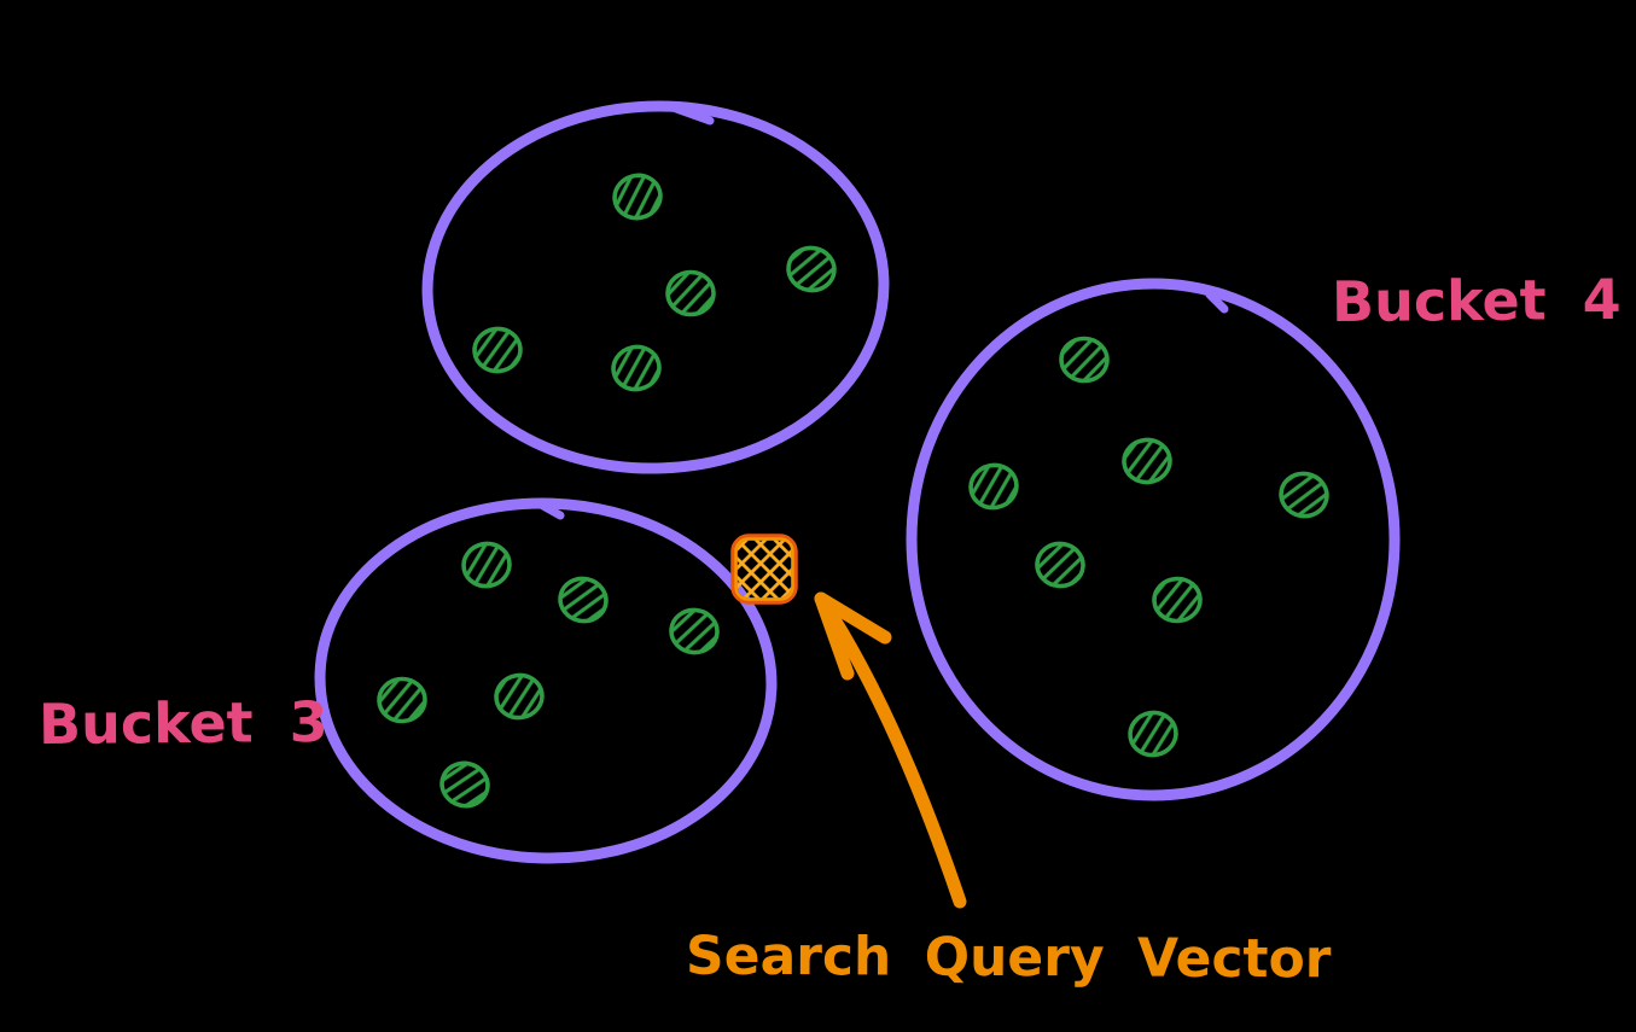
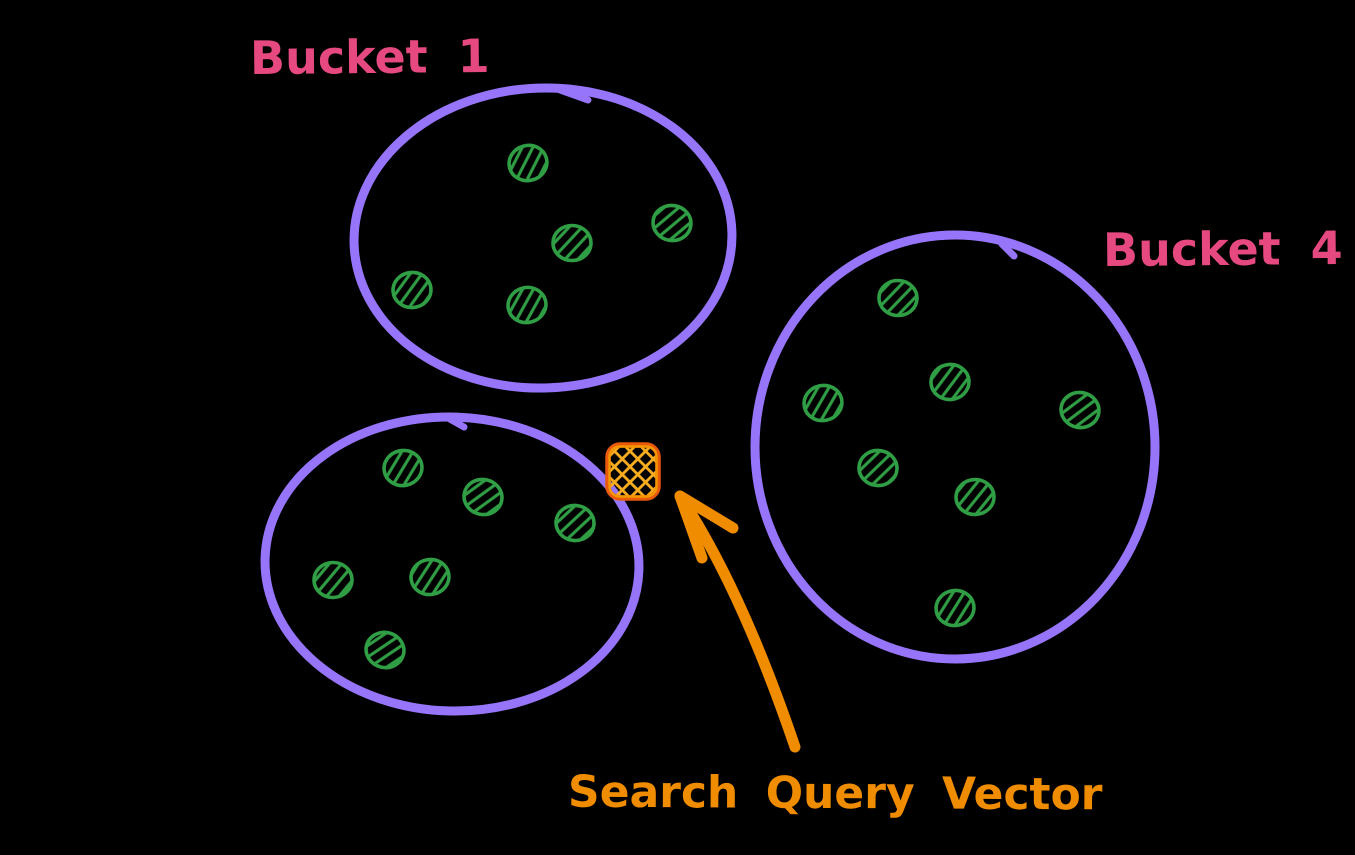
+ Bucket 1
  Bucket 4
- Bucket 3
  Search Query Vector
